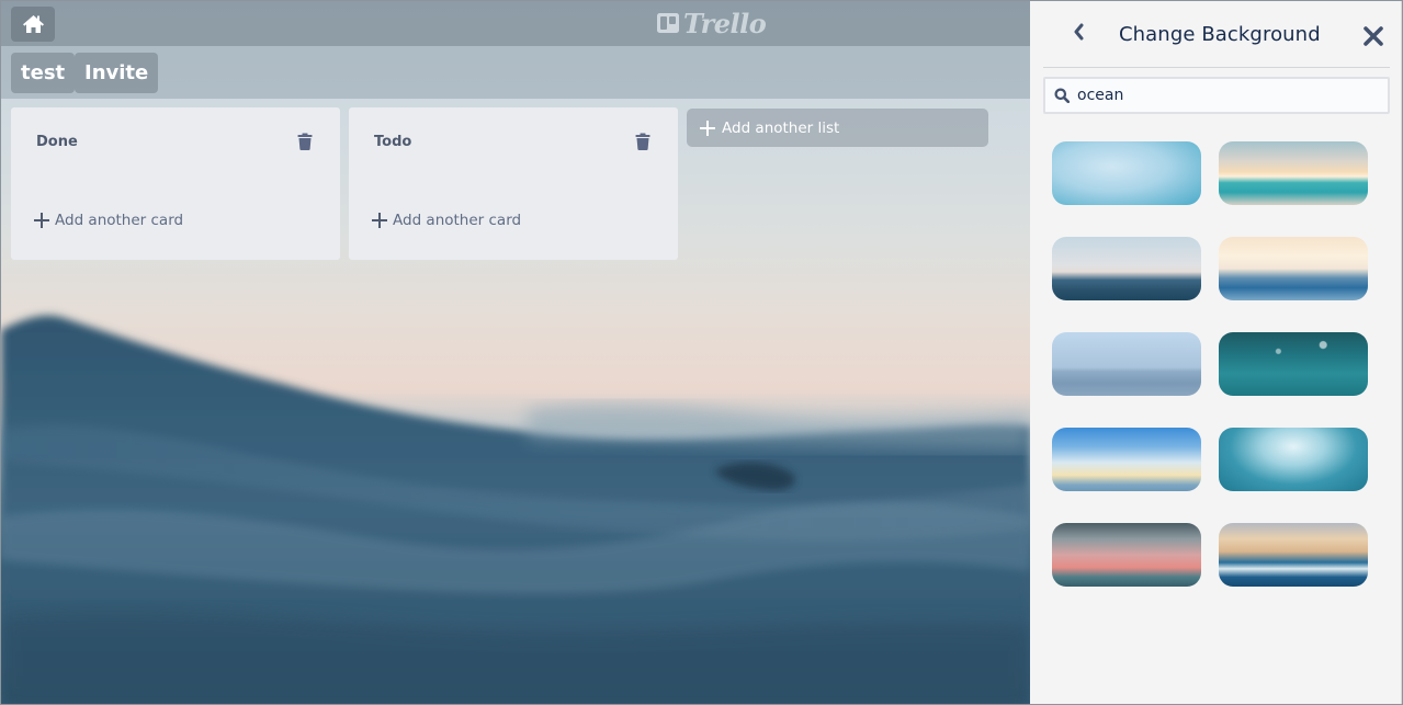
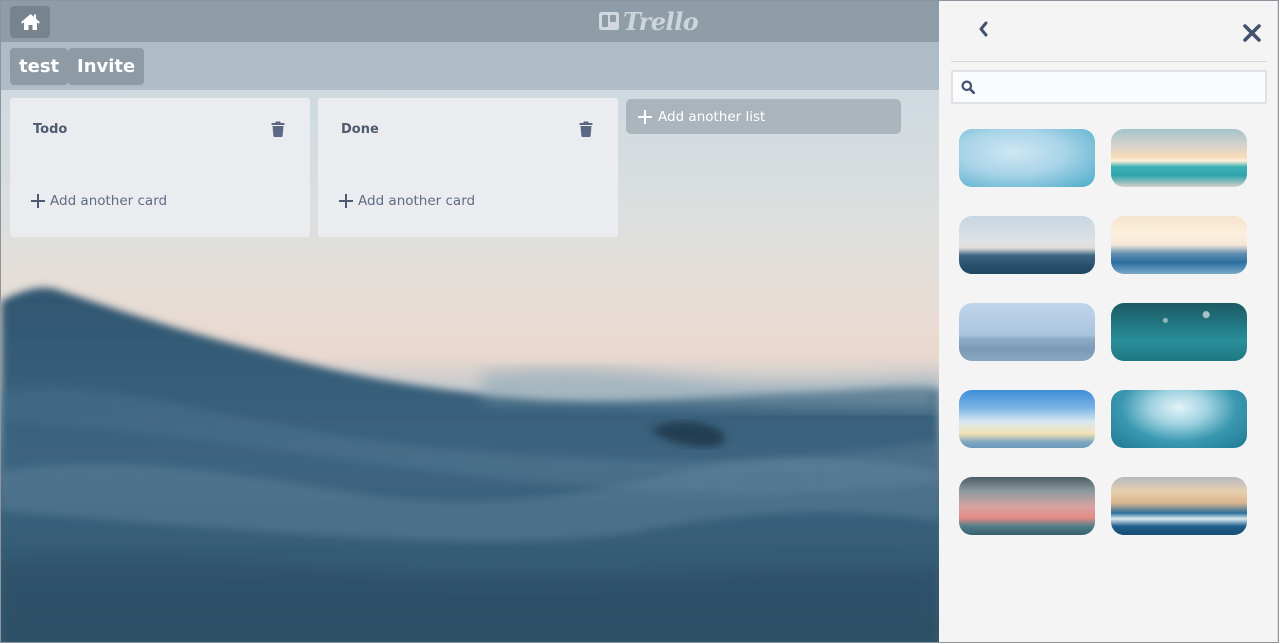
  Trello
  test
  Invite
- Done
+ Todo
  Add another card
- Todo
+ Done
  Add another card
  Add another list
- Change Background
- ocean
